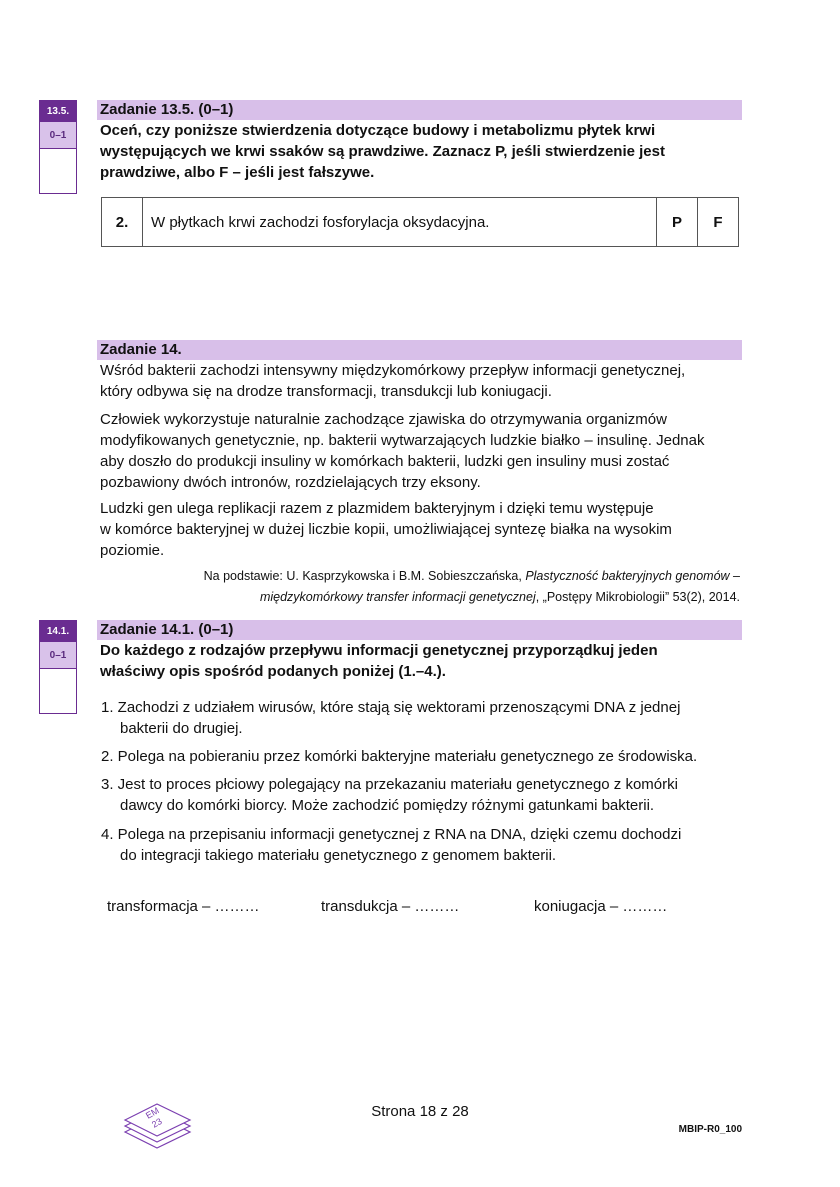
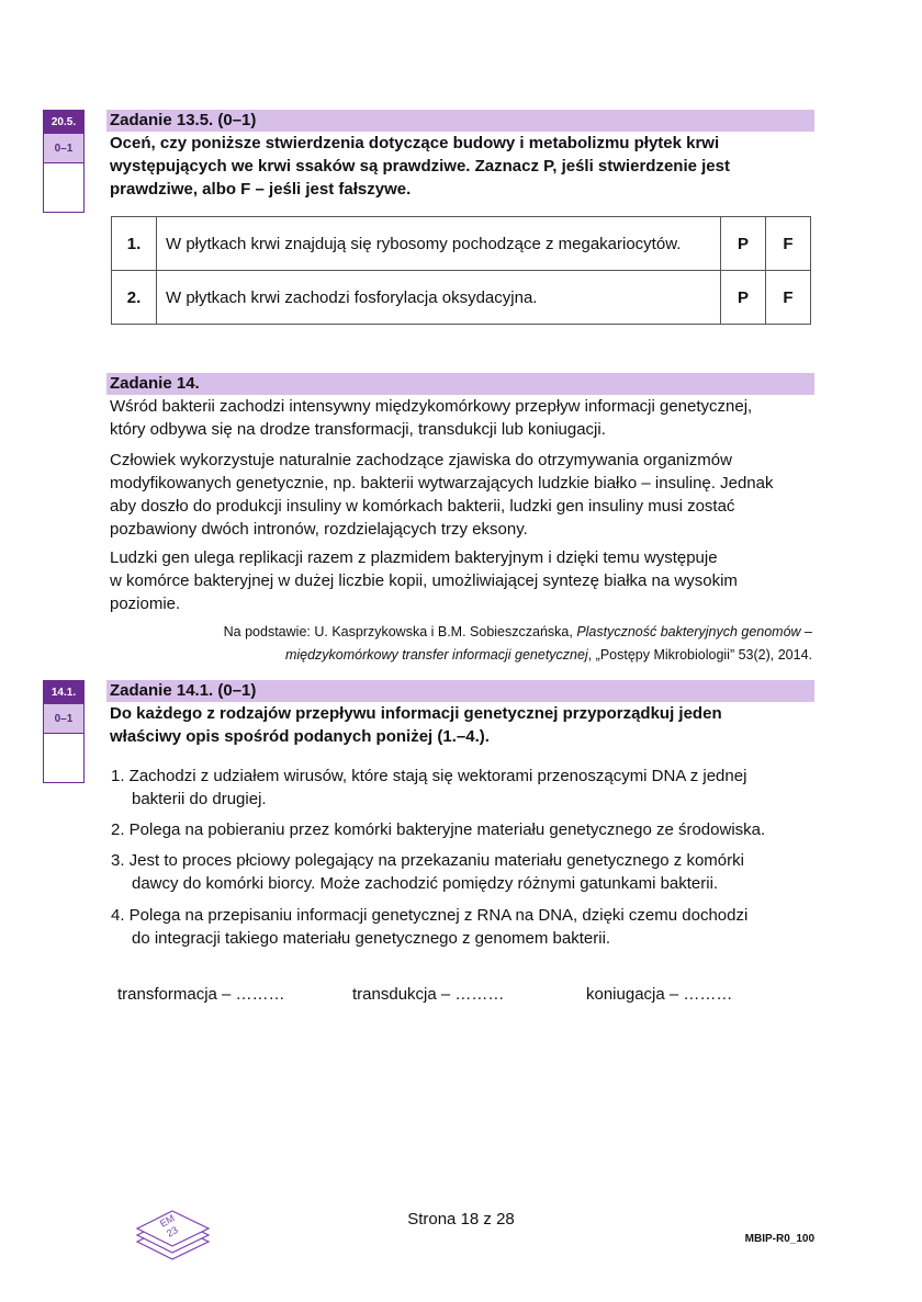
- 13.5.
+ 20.5.
  0–1
  Zadanie 13.5. (0–1)
  Oceń, czy poniższe stwierdzenia dotyczące budowy i metabolizmu płytek krwi
  występujących we krwi ssaków są prawdziwe. Zaznacz P, jeśli stwierdzenie jest
  prawdziwe, albo F – jeśli jest fałszywe.
+ 1.	W płytkach krwi znajdują się rybosomy pochodzące z megakariocytów.	P	F
  2.	W płytkach krwi zachodzi fosforylacja oksydacyjna.	P	F
  Zadanie 14.
  Wśród bakterii zachodzi intensywny międzykomórkowy przepływ informacji genetycznej,
  który odbywa się na drodze transformacji, transdukcji lub koniugacji.
  Człowiek wykorzystuje naturalnie zachodzące zjawiska do otrzymywania organizmów
  modyfikowanych genetycznie, np. bakterii wytwarzających ludzkie białko – insulinę. Jednak
  aby doszło do produkcji insuliny w komórkach bakterii, ludzki gen insuliny musi zostać
  pozbawiony dwóch intronów, rozdzielających trzy eksony.
  Ludzki gen ulega replikacji razem z plazmidem bakteryjnym i dzięki temu występuje
  w komórce bakteryjnej w dużej liczbie kopii, umożliwiającej syntezę białka na wysokim
  poziomie.
  Na podstawie: U. Kasprzykowska i B.M. Sobieszczańska, Plastyczność bakteryjnych genomów –
  międzykomórkowy transfer informacji genetycznej, „Postępy Mikrobiologii” 53(2), 2014.
  14.1.
  0–1
  Zadanie 14.1. (0–1)
  Do każdego z rodzajów przepływu informacji genetycznej przyporządkuj jeden
  właściwy opis spośród podanych poniżej (1.–4.).
  1. Zachodzi z udziałem wirusów, które stają się wektorami przenoszącymi DNA z jednej
  bakterii do drugiej.
  2. Polega na pobieraniu przez komórki bakteryjne materiału genetycznego ze środowiska.
  3. Jest to proces płciowy polegający na przekazaniu materiału genetycznego z komórki
  dawcy do komórki biorcy. Może zachodzić pomiędzy różnymi gatunkami bakterii.
  4. Polega na przepisaniu informacji genetycznej z RNA na DNA, dzięki czemu dochodzi
  do integracji takiego materiału genetycznego z genomem bakterii.
  transformacja – ………
  transdukcja – ………
  koniugacja – ………
  Strona 18 z 28
  MBIP-R0_100
